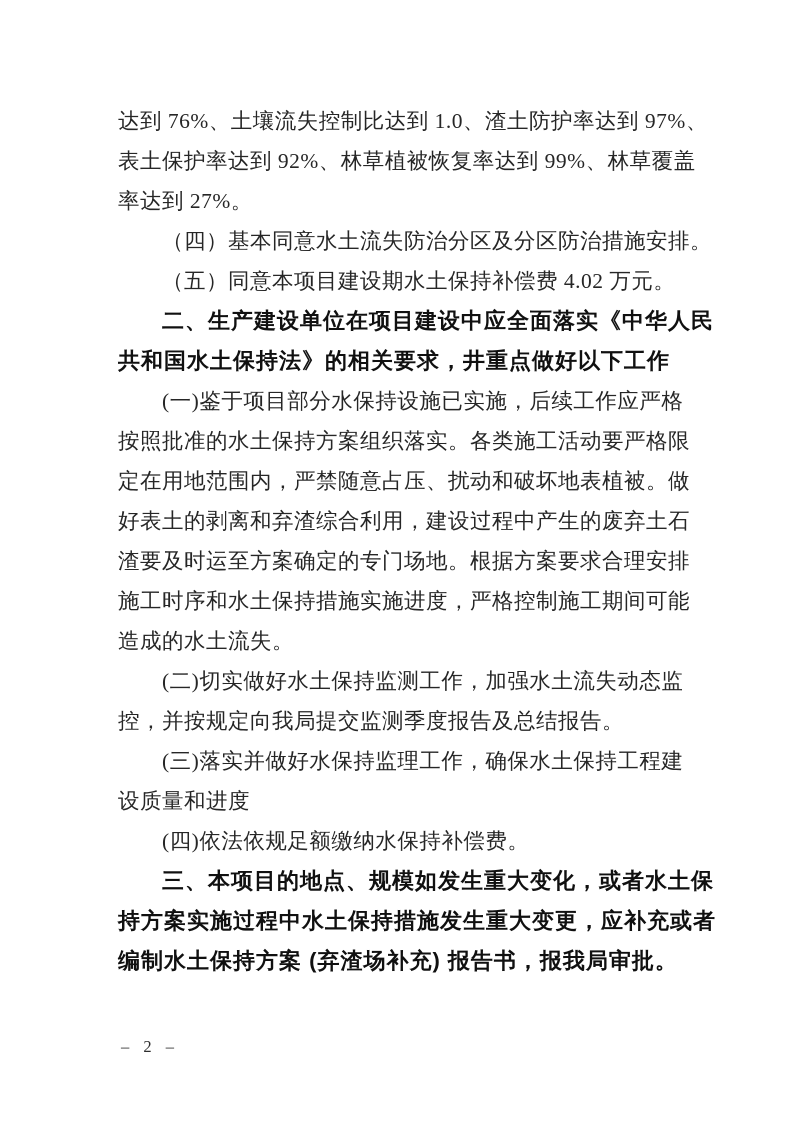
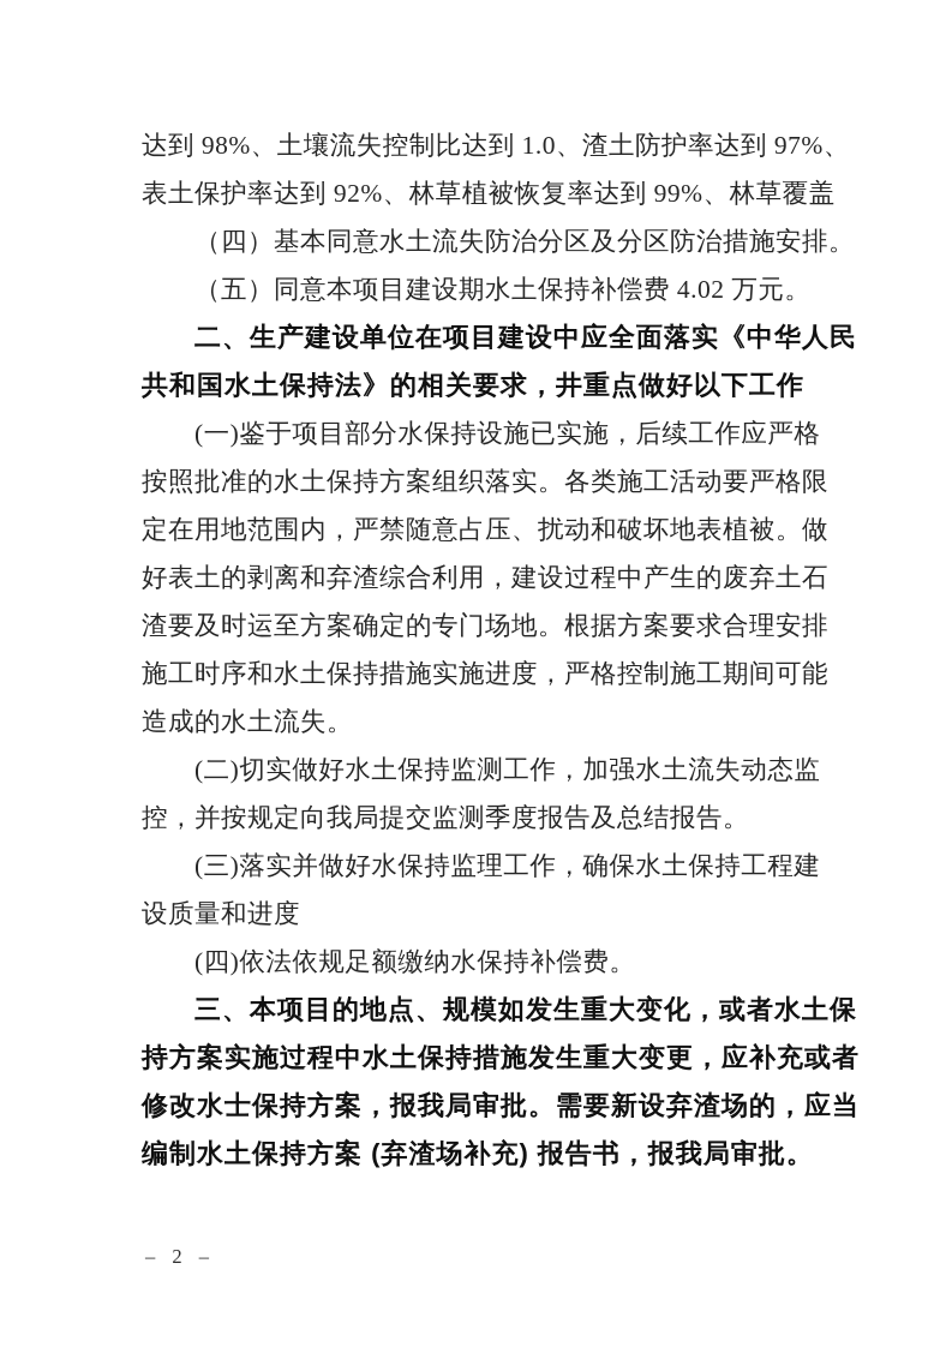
- 达到 76%、土壤流失控制比达到 1.0、渣土防护率达到 97%、
+ 达到 98%、土壤流失控制比达到 1.0、渣土防护率达到 97%、
  表土保护率达到 92%、林草植被恢复率达到 99%、林草覆盖
- 率达到 27%。
  （四）基本同意水土流失防治分区及分区防治措施安排。
  （五）同意本项目建设期水土保持补偿费 4.02 万元。
  二、生产建设单位在项目建设中应全面落实《中华人民
  共和国水土保持法》的相关要求，井重点做好以下工作
  (一)鉴于项目部分水保持设施已实施，后续工作应严格
  按照批准的水土保持方案组织落实。各类施工活动要严格限
  定在用地范围内，严禁随意占压、扰动和破坏地表植被。做
  好表土的剥离和弃渣综合利用，建设过程中产生的废弃土石
  渣要及时运至方案确定的专门场地。根据方案要求合理安排
  施工时序和水土保持措施实施进度，严格控制施工期间可能
  造成的水土流失。
  (二)切实做好水土保持监测工作，加强水土流失动态监
  控，并按规定向我局提交监测季度报告及总结报告。
  (三)落实并做好水保持监理工作，确保水土保持工程建
  设质量和进度
  (四)依法依规足额缴纳水保持补偿费。
  三、本项目的地点、规模如发生重大变化，或者水土保
  持方案实施过程中水土保持措施发生重大变更，应补充或者
+ 修改水士保持方案，报我局审批。需要新设弃渣场的，应当
  编制水土保持方案 (弃渣场补充) 报告书，报我局审批。
  – 2 –
